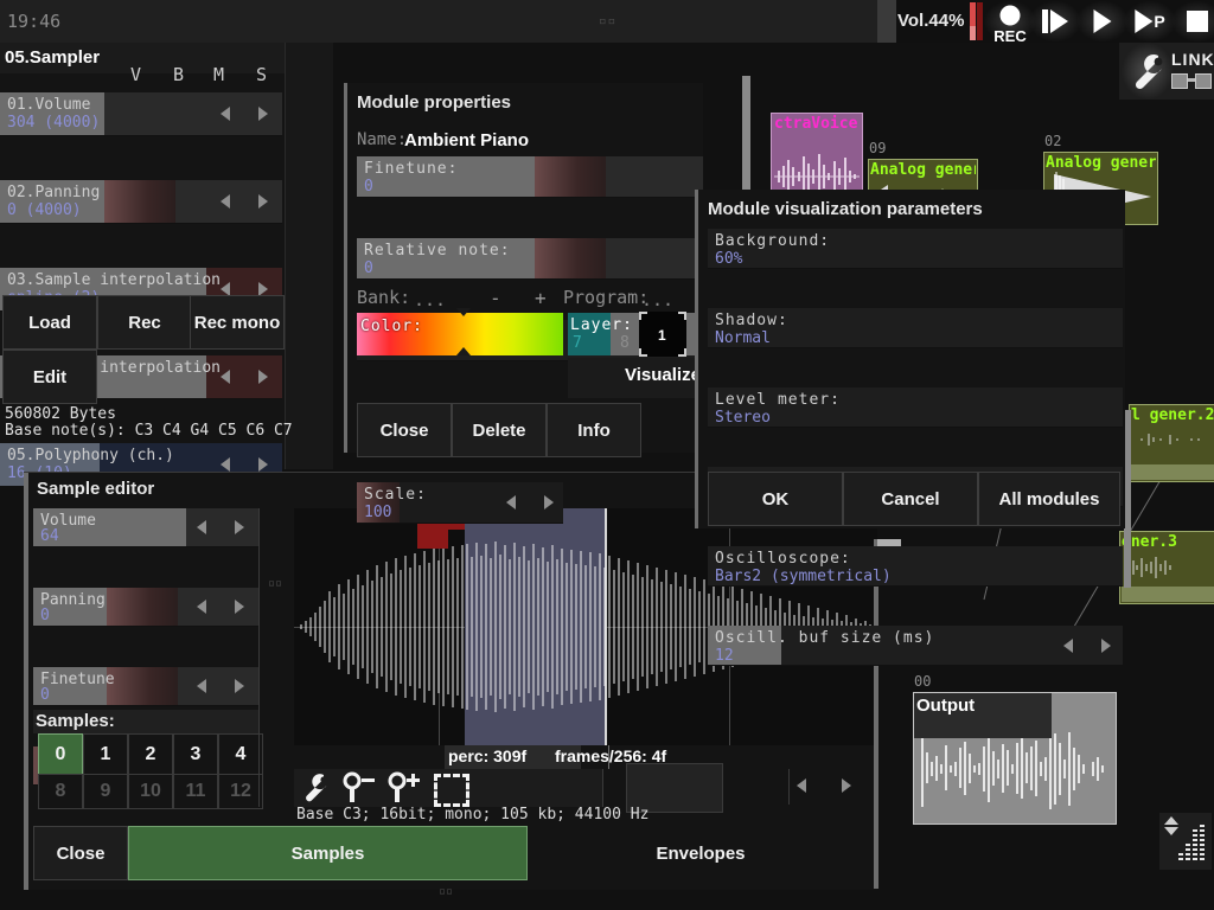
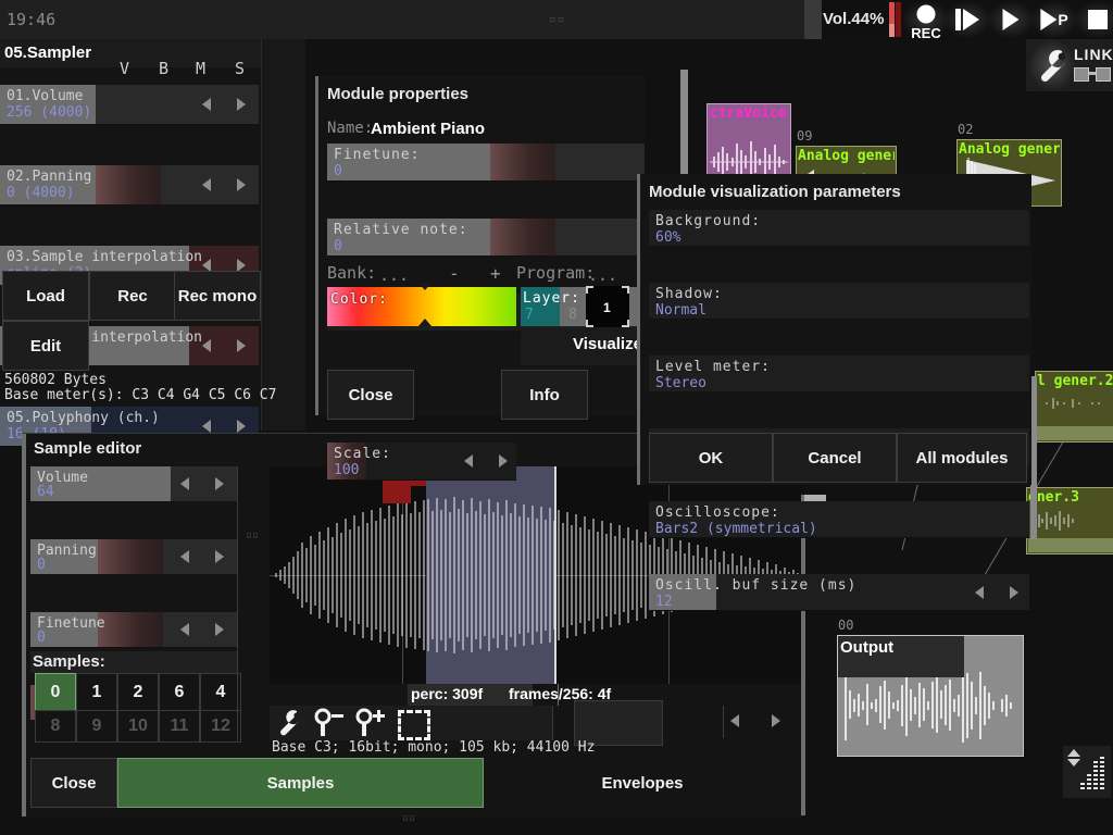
  ctraVoice
  09
  Analog gene
  02
  Analog gener
  l gener.2
  ner.3
  00
  Output
  19:46
  ▫▫
  Vol.44%
  REC
  P
  LINK
  05.Sampler
  V
  B
  M
  S
  01.Volume
- 304 (4000)
+ 256 (4000)
  02.Panning
  0 (4000)
  03.Sample interpolation
  05.Polyphony (ch.)
  Load
  Rec
  Rec mono
  Edit
  560802 Bytes
- Base note(s): C3 C4 G4 C5 C6 C7
+ Base meter(s): C3 C4 G4 C5 C6 C7
  Sample editor
  Volume
  64
  Panning
  0
  Finetune
  0
  Samples:
  0
  1
  2
- 3
+ 6
  4
  8
  9
  10
  11
  12
  ▫▫
  perc: 309f
  frames/256: 4f
  Base C3; 16bit; mono; 105 kb; 44100 Hz
  Close
  Samples
  Envelopes
  ▫▫
  Module properties
  Name:
  Ambient Piano
  Finetune:
  0
  Relative note:
  0
  Bank:
  ...
  -
  +
  Program:
  ...
  Color:
  Layer:
  7
  8
  1
  Scale:
  100
  Visualiz
  Close
- Delete
  Info
  Module visualization parameters
  Background:
  60%
  Shadow:
  Normal
  Level meter:
  Stereo
  Oscilloscope:
  Bars2 (symmetrical)
  Oscill. buf size (ms)
  12
  OK
  Cancel
  All modules
